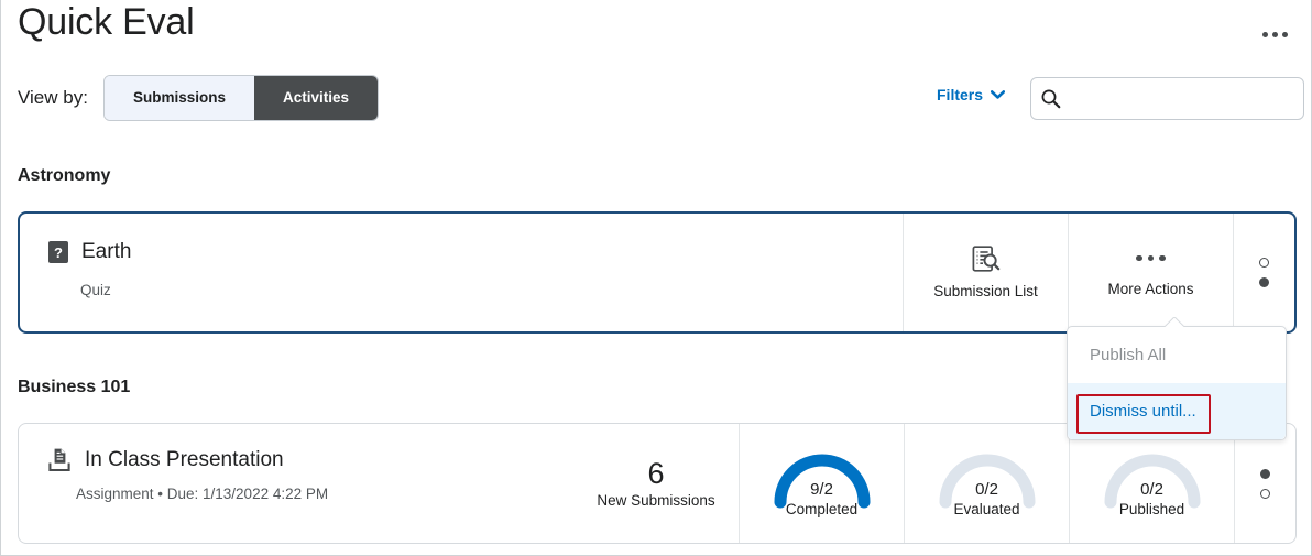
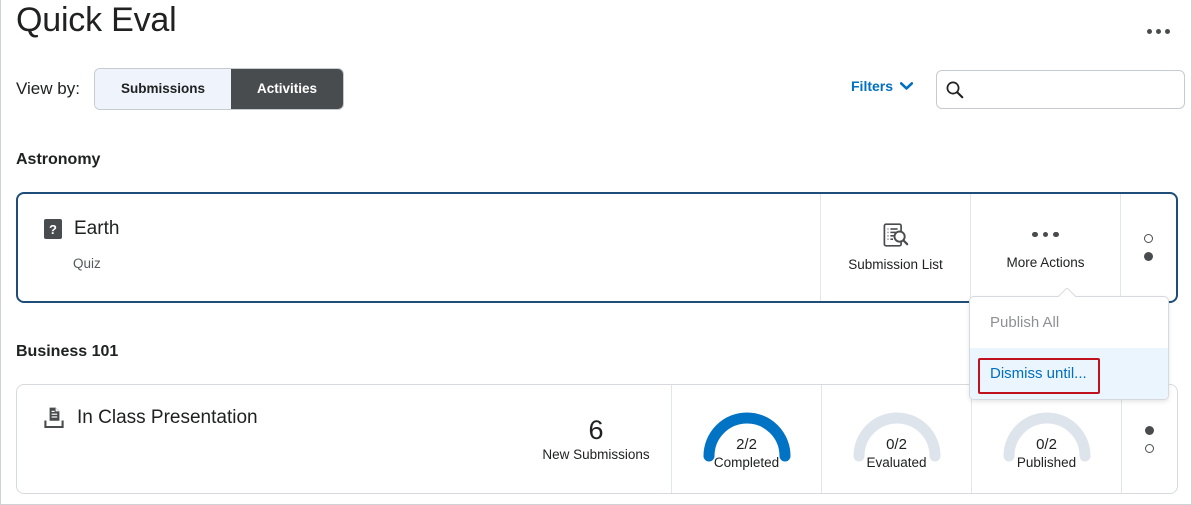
  Quick Eval
  View by:
  Submissions
  Activities
  Filters
  Astronomy
  ?
  Earth
  Quiz
  Submission List
  More Actions
  Business 101
  In Class Presentation
- Assignment • Due: 1/13/2022 4:22 PM
  6
  New Submissions
- 9/2
+ 2/2
  Completed
  0/2
  Evaluated
  0/2
  Published
  Publish All
  Dismiss until...
